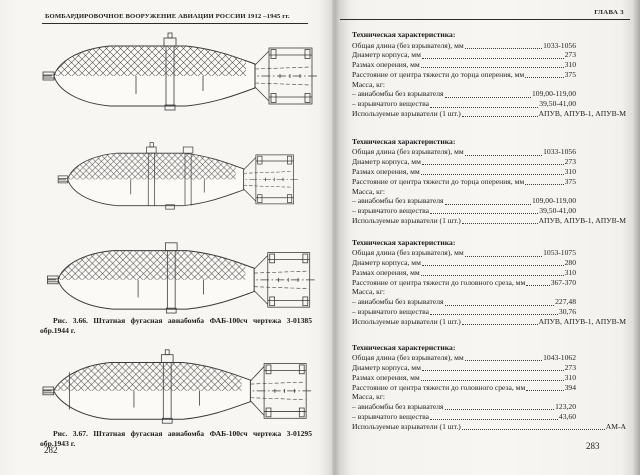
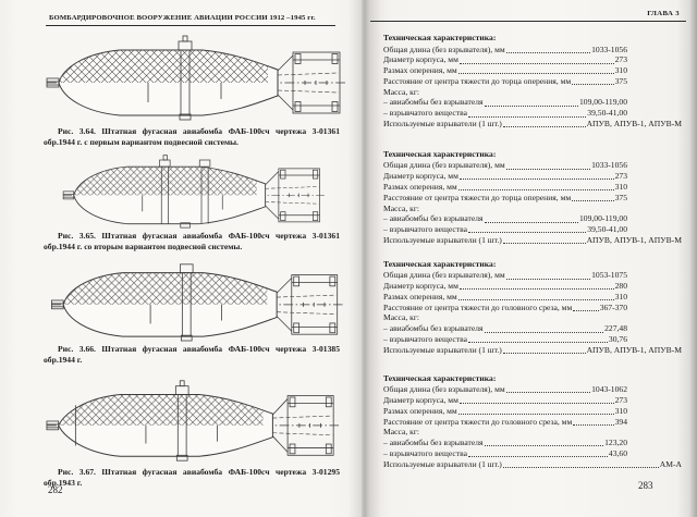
+ Рис. 3.64. Штатная фугасная авиабомба ФАБ-100сч чертежа 3-01361 обр.1944 г. с первым вариантом подвесной системы.
+ Рис. 3.65. Штатная фугасная авиабомба ФАБ-100сч чертежа 3-01361 обр.1944 г. со вторым вариантом подвесной системы.
  Рис. 3.66. Штатная фугасная авиабомба ФАБ-100сч чертежа 3-01385 обр.1944 г.
  Рис. 3.67. Штатная фугасная авиабомба ФАБ-100сч чертежа 3-01295 обр.1943 г.
  282
  Техническая характеристика:
  Общая длина (без взрывателя), мм
  1033-1056
  Диаметр корпуса, мм
  273
  Размах оперения, мм
  310
  Расстояние от центра тяжести до торца оперения, мм
  375
  Масса, кг:
  – авиабомбы без взрывателя
  109,00-119,00
  – взрывчатого вещества
  39,50-41,00
  Используемые взрыватели (1 шт.)
  АПУВ, АПУВ-1, АПУВ-М
  Техническая характеристика:
  Общая длина (без взрывателя), мм
  1033-1056
  Диаметр корпуса, мм
  273
  Размах оперения, мм
  310
  Расстояние от центра тяжести до торца оперения, мм
  375
  Масса, кг:
  – авиабомбы без взрывателя
  109,00-119,00
  – взрывчатого вещества
  39,50-41,00
  Используемые взрыватели (1 шт.)
  АПУВ, АПУВ-1, АПУВ-М
  Техническая характеристика:
  Общая длина (без взрывателя), мм
  1053-1075
  Диаметр корпуса, мм
  280
  Размах оперения, мм
  310
  Расстояние от центра тяжести до головного среза, мм
  367-370
  Масса, кг:
  – авиабомбы без взрывателя
  227,48
  – взрывчатого вещества
  30,76
  Используемые взрыватели (1 шт.)
  АПУВ, АПУВ-1, АПУВ-М
  Техническая характеристика:
  Общая длина (без взрывателя), мм
  1043-1062
  Диаметр корпуса, мм
  273
  Размах оперения, мм
  310
  Расстояние от центра тяжести до головного среза, мм
  394
  Масса, кг:
  – авиабомбы без взрывателя
  123,20
  – взрывчатого вещества
  43,60
  Используемые взрыватели (1 шт.)
  АМ-А
  283
